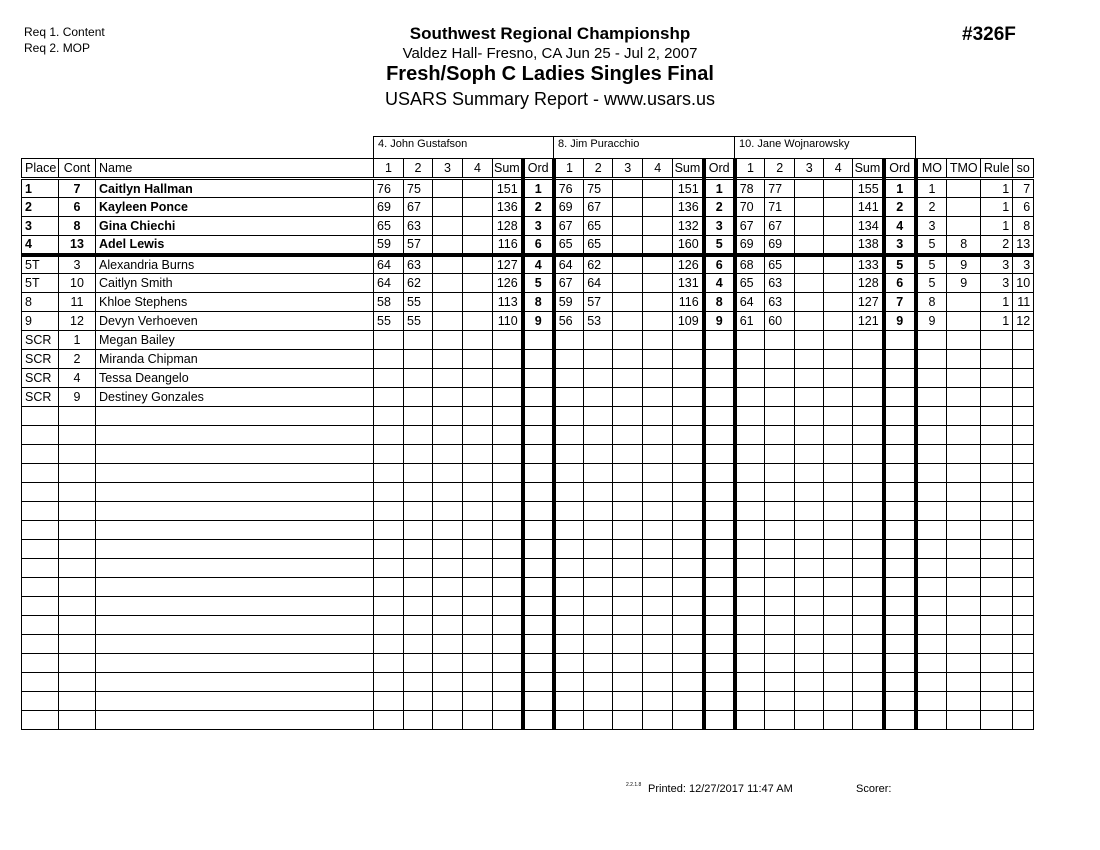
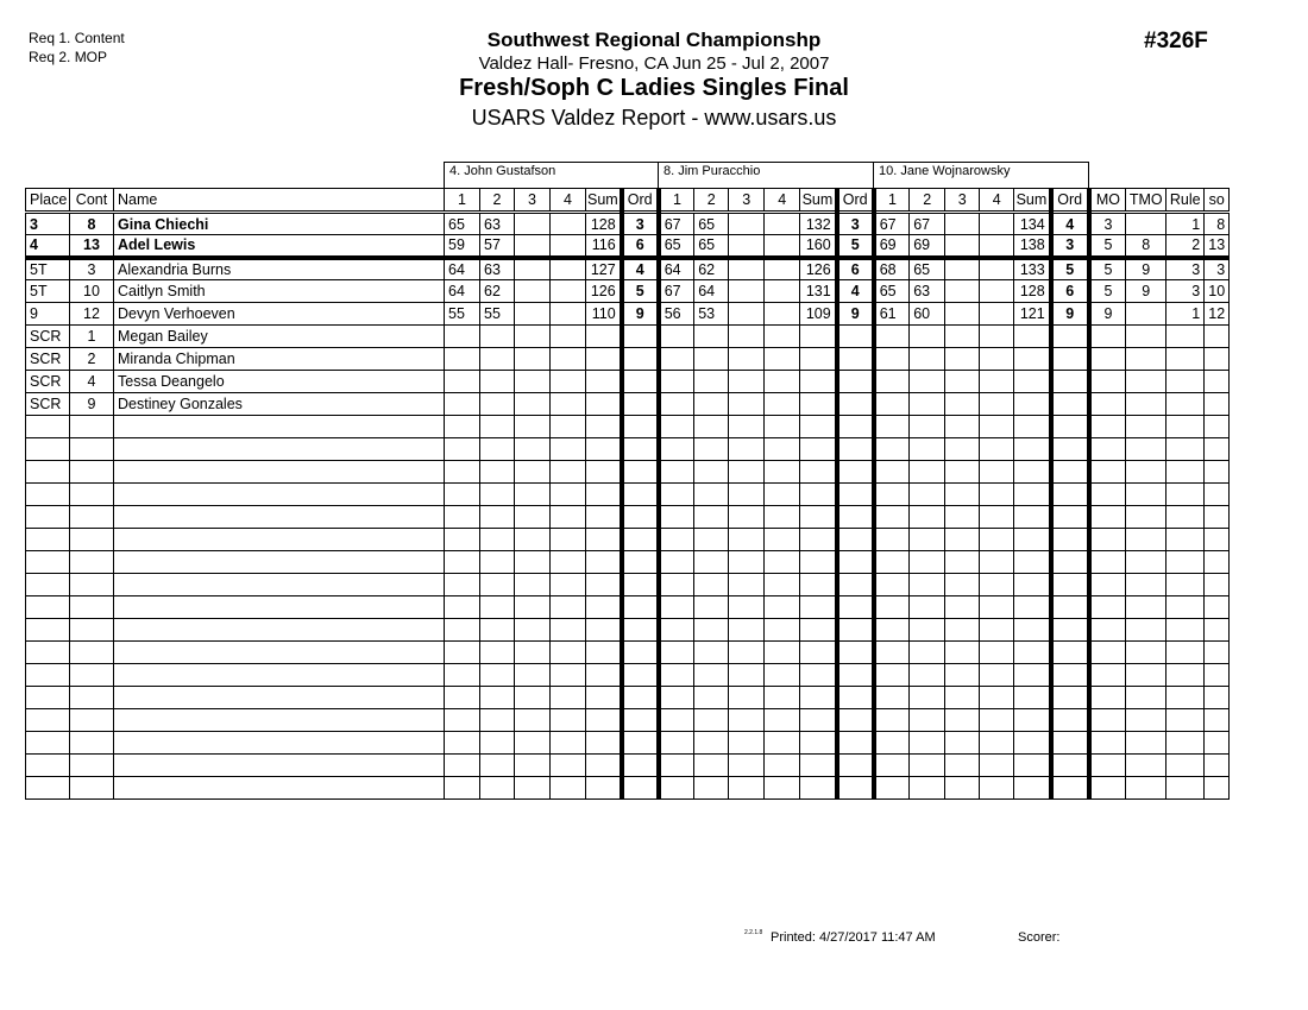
  Req 1. Content
  Req 2. MOP
  Southwest Regional Championshp
  Valdez Hall- Fresno, CA Jun 25 - Jul 2, 2007
  Fresh/Soph C Ladies Singles Final
- USARS Summary Report - www.usars.us
+ USARS Valdez Report - www.usars.us
  #326F
  4. John Gustafson
  8. Jim Puracchio
  10. Jane Wojnarowsky
  Place	Cont	Name	1	2	3	4	Sum	Ord	1	2	3	4	Sum	Ord	1	2	3	4	Sum	Ord	MO	TMO	Rule	so
- 1	7	Caitlyn Hallman	76	75			151	1	76	75			151	1	78	77			155	1	1		1	7
- 2	6	Kayleen Ponce	69	67			136	2	69	67			136	2	70	71			141	2	2		1	6
  3	8	Gina Chiechi	65	63			128	3	67	65			132	3	67	67			134	4	3		1	8
  4	13	Adel Lewis	59	57			116	6	65	65			160	5	69	69			138	3	5	8	2	13
  5T	3	Alexandria Burns	64	63			127	4	64	62			126	6	68	65			133	5	5	9	3	3
  5T	10	Caitlyn Smith	64	62			126	5	67	64			131	4	65	63			128	6	5	9	3	10
- 8	11	Khloe Stephens	58	55			113	8	59	57			116	8	64	63			127	7	8		1	11
  9	12	Devyn Verhoeven	55	55			110	9	56	53			109	9	61	60			121	9	9		1	12
  SCR	1	Megan Bailey
  SCR	2	Miranda Chipman
  SCR	4	Tessa Deangelo
  SCR	9	Destiney Gonzales
- Printed: 12/27/2017 11:47 AM
+ Printed: 4/27/2017 11:47 AM
  Scorer:
